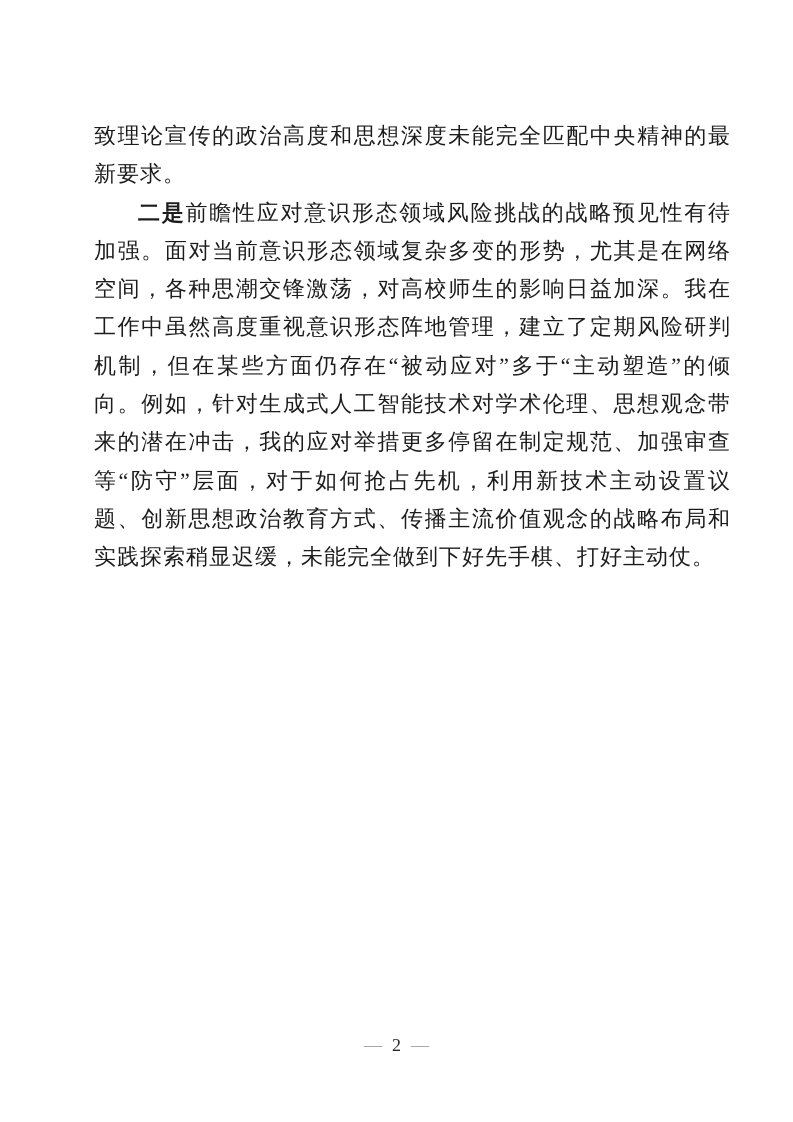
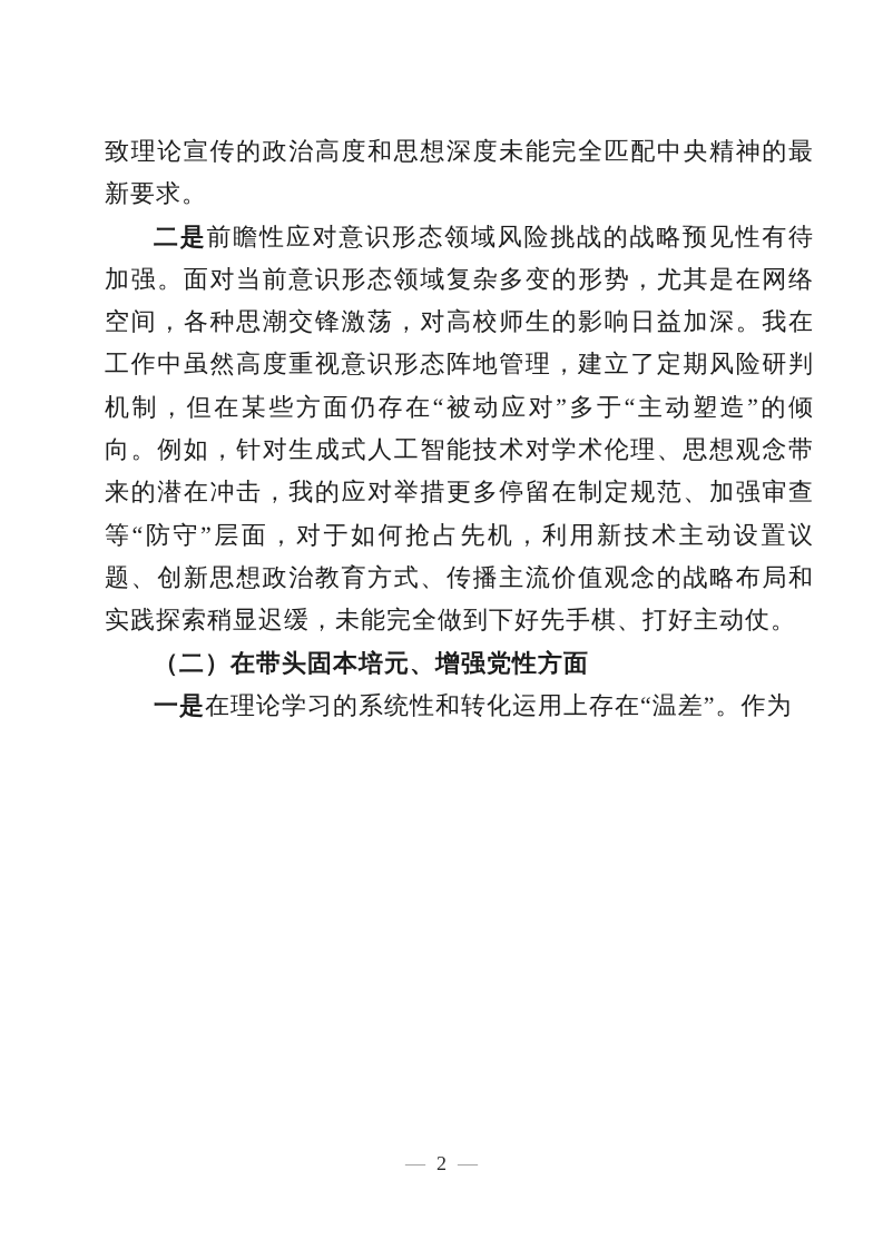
  致理论宣传的政治高度和思想深度未能完全匹配中央精神的最新要求。
  二是前瞻性应对意识形态领域风险挑战的战略预见性有待加强。面对当前意识形态领域复杂多变的形势，尤其是在网络空间，各种思潮交锋激荡，对高校师生的影响日益加深。我在工作中虽然高度重视意识形态阵地管理，建立了定期风险研判机制，但在某些方面仍存在“被动应对”多于“主动塑造”的倾向。例如，针对生成式人工智能技术对学术伦理、思想观念带来的潜在冲击，我的应对举措更多停留在制定规范、加强审查等“防守”层面，对于如何抢占先机，利用新技术主动设置议题、创新思想政治教育方式、传播主流价值观念的战略布局和实践探索稍显迟缓，未能完全做到下好先手棋、打好主动仗。
+ （二）在带头固本培元、增强党性方面
+ 一是在理论学习的系统性和转化运用上存在“温差”。作为
  — 2 —
